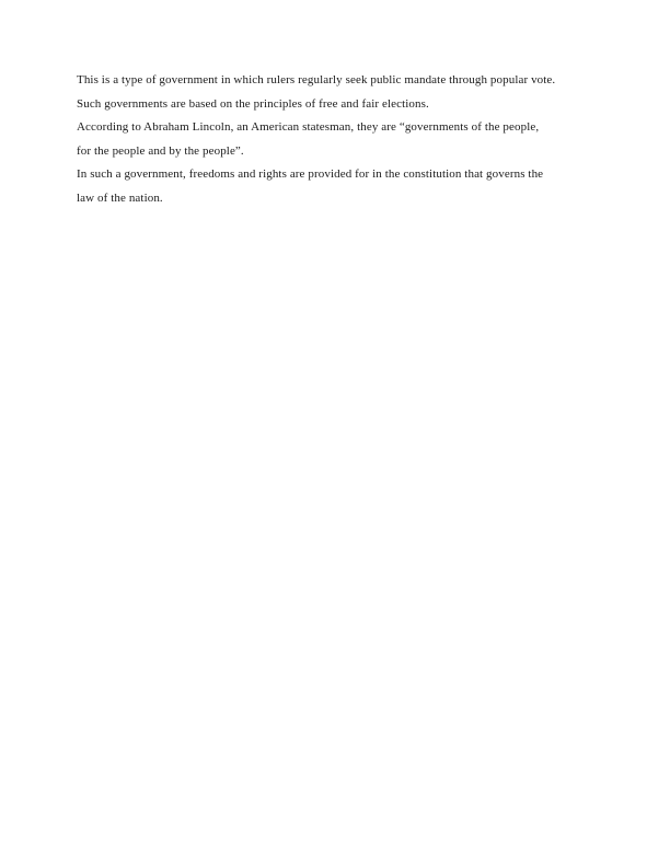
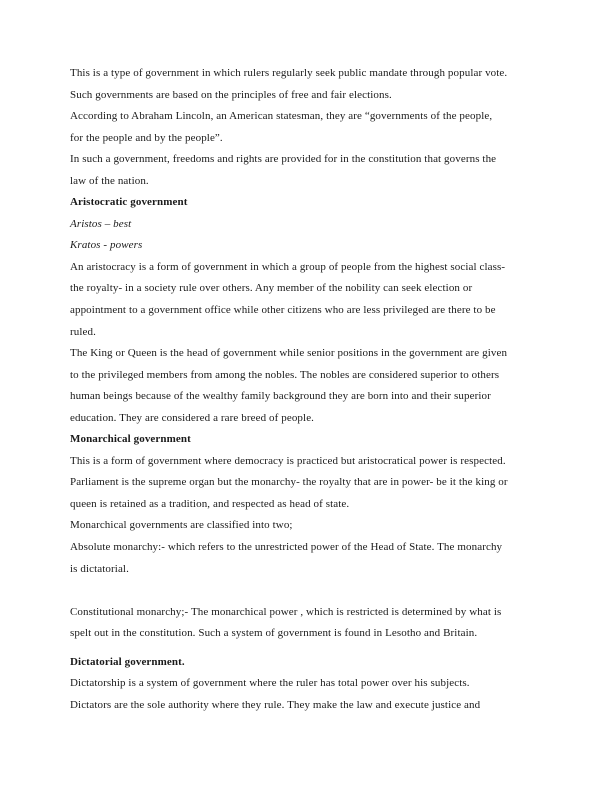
  This is a type of government in which rulers regularly seek public mandate through popular vote.
  Such governments are based on the principles of free and fair elections.
  According to Abraham Lincoln, an American statesman, they are “governments of the people,
  for the people and by the people”.
  In such a government, freedoms and rights are provided for in the constitution that governs the
  law of the nation.
+ Aristocratic government
+ Aristos – best
+ Kratos - powers
+ An aristocracy is a form of government in which a group of people from the highest social class-
+ the royalty- in a society rule over others. Any member of the nobility can seek election or
+ appointment to a government office while other citizens who are less privileged are there to be
+ ruled.
+ The King or Queen is the head of government while senior positions in the government are given
+ to the privileged members from among the nobles. The nobles are considered superior to others
+ human beings because of the wealthy family background they are born into and their superior
+ education. They are considered a rare breed of people.
+ Monarchical government
+ This is a form of government where democracy is practiced but aristocratical power is respected.
+ Parliament is the supreme organ but the monarchy- the royalty that are in power- be it the king or
+ queen is retained as a tradition, and respected as head of state.
+ Monarchical governments are classified into two;
+ Absolute monarchy:- which refers to the unrestricted power of the Head of State. The monarchy
+ is dictatorial.
+ Constitutional monarchy;- The monarchical power , which is restricted is determined by what is
+ spelt out in the constitution. Such a system of government is found in Lesotho and Britain.
+ Dictatorial government.
+ Dictatorship is a system of government where the ruler has total power over his subjects.
+ Dictators are the sole authority where they rule. They make the law and execute justice and
